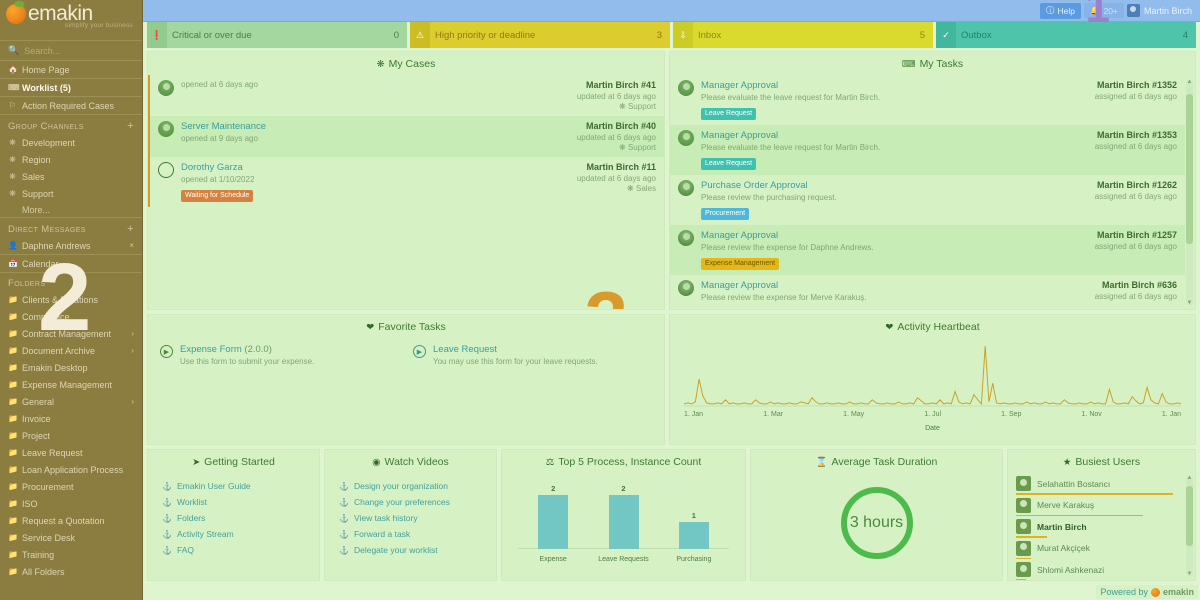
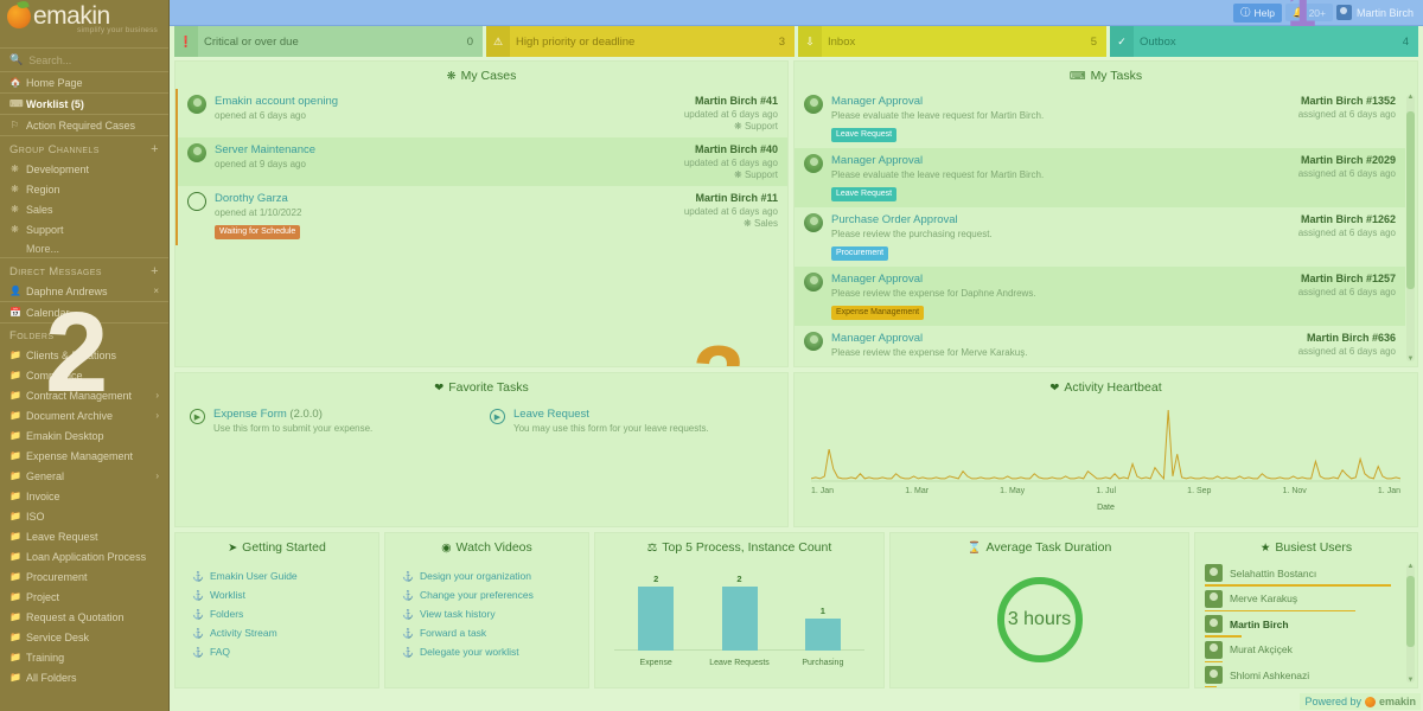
  emakin
  🔍
  Search...
  🏠
  Home Page
  ⌨
  Worklist (5)
  ⚐
  Action Required Cases
  Group Channels
  +
  ❋
  Development
  ❋
  Region
  ❋
  Sales
  ❋
  Support
  More...
  Direct Messages
  +
  👤
  Daphne Andrews
  ×
  📅
  Calendar
  Folders
  📁
  Clients & Relations
  📁
  Compliance
  📁
  Contract Management
  ›
  📁
  Document Archive
  ›
  📁
  Emakin Desktop
  📁
  Expense Management
  📁
  General
  ›
  📁
  Invoice
  📁
- Project
+ ISO
  📁
  Leave Request
  📁
  Loan Application Process
  📁
  Procurement
  📁
- ISO
+ Project
  📁
  Request a Quotation
  📁
  Service Desk
  📁
  Training
  📁
  All Folders
  2
  1
  ⓘ
  Help
  🔔
  20+
  Martin Birch
  ❗
  Critical or over due
  0
  ⚠
  High priority or deadline
  3
  ⇩
  Inbox
  5
  ✓
  Outbox
  4
  ❋
  My Cases
+ Emakin account opening
  opened at 6 days ago
  Martin Birch #41
  updated at 6 days ago
  ❋ Support
  Server Maintenance
  opened at 9 days ago
  Martin Birch #40
  updated at 6 days ago
  ❋ Support
  Dorothy Garza
  opened at 1/10/2022
  Martin Birch #11
  updated at 6 days ago
  ❋ Sales
  ⌨
  My Tasks
  Manager Approval
  Please evaluate the leave request for Martin Birch.
  Martin Birch #1352
  assigned at 6 days ago
  Manager Approval
  Please evaluate the leave request for Martin Birch.
- Martin Birch #1353
+ Martin Birch #2029
  assigned at 6 days ago
  Purchase Order Approval
  Please review the purchasing request.
  Martin Birch #1262
  assigned at 6 days ago
  Manager Approval
  Please review the expense for Daphne Andrews.
  Martin Birch #1257
  assigned at 6 days ago
  Manager Approval
  Please review the expense for Merve Karakuş.
  Martin Birch #636
  assigned at 6 days ago
  ❤
  Favorite Tasks
  Expense Form (2.0.0)
  Use this form to submit your expense.
  Leave Request
  You may use this form for your leave requests.
  ❤
  Activity Heartbeat
  ➤
  Getting Started
  ⚓
  Emakin User Guide
  ⚓
  Worklist
  ⚓
  Folders
  ⚓
  Activity Stream
  ⚓
  FAQ
  ◉
  Watch Videos
  ⚓
  Design your organization
  ⚓
  Change your preferences
  ⚓
  View task history
  ⚓
  Forward a task
  ⚓
  Delegate your worklist
  ⚖
  Top 5 Process, Instance Count
  2
  2
  1
  ⌛
  Average Task Duration
  3 hours
  ★
  Busiest Users
  Selahattin Bostancı
  Merve Karakuş
  Martin Birch
  Murat Akçiçek
  Shlomi Ashkenazi
  Powered by
  emakin
